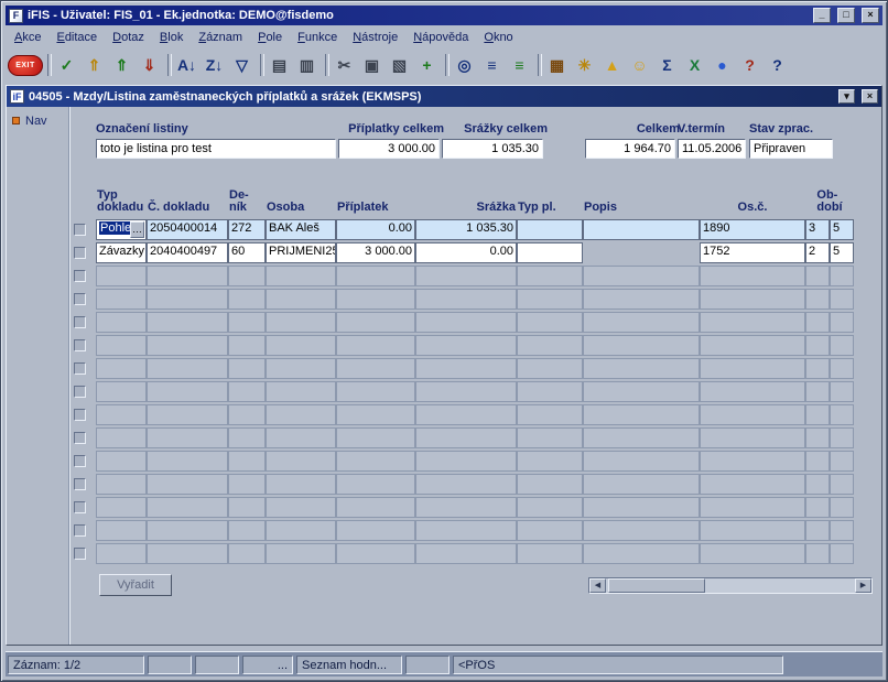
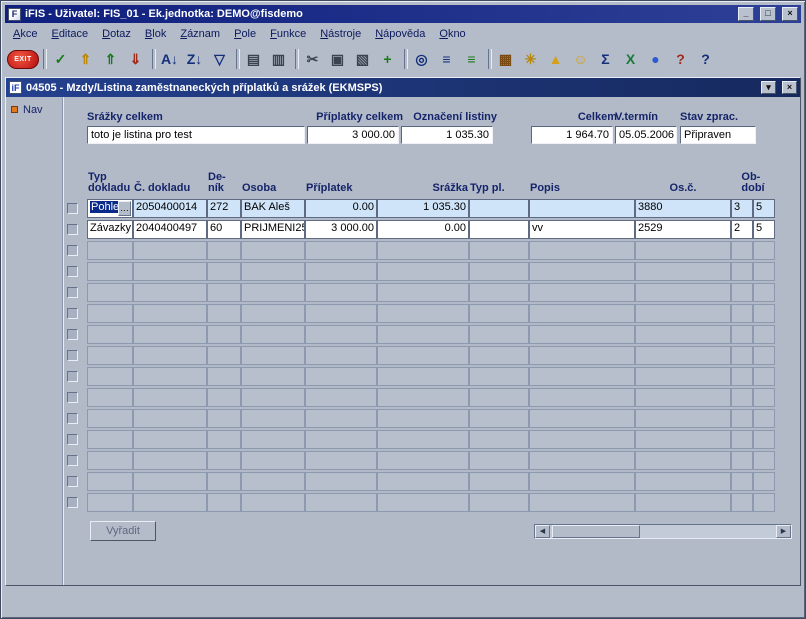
  iFIS - Uživatel: FIS_01 - Ek.jednotka: DEMO@fisdemo
  _
  □
  ×
  Akce
  Editace
  Dotaz
  Blok
  Záznam
  Pole
  Funkce
  Nástroje
  Nápověda
  Okno
  ✓
  ⇑
  ⇑
  ⇓
  A↓
  Z↓
  ▽
  ▤
  ▥
  ✂
  ▣
  ▧
  +
  ◎
  ≡
  ≡
  ▦
  ✳
  ▲
  ☺
  Σ
  X
  ●
  ?
  ?
  04505 - Mzdy/Listina zaměstnaneckých příplatků a srážek (EKMSPS)
  ▾
  ×
  Nav
- Označení listiny
+ Srážky celkem
  Příplatky celkem
- Srážky celkem
+ Označení listiny
  Celkem
  V.termín
  Stav zprac.
  toto je listina pro test
  3 000.00
  1 035.30
  1 964.70
- 11.05.2006
+ 05.05.2006
  Připraven
  Typ
  dokladu
  Č. dokladu
  De-
  ník
  Osoba
  Příplatek
  Srážka
  Typ pl.
  Popis
  Os.č.
  Ob-
  dobí
  Pohle
  …
  2050400014
  272
  BAK Aleš
  0.00
  1 035.30
- 1890
+ 3880
  3
  5
  Závazky
  2040400497
  60
  PRIJMENI2
  3 000.00
  0.00
+ vv
- 1752
+ 2529
  2
  5
  Vyřadit
- Záznam: 1/2
- ...
- Seznam hodn...
- <PřOS
